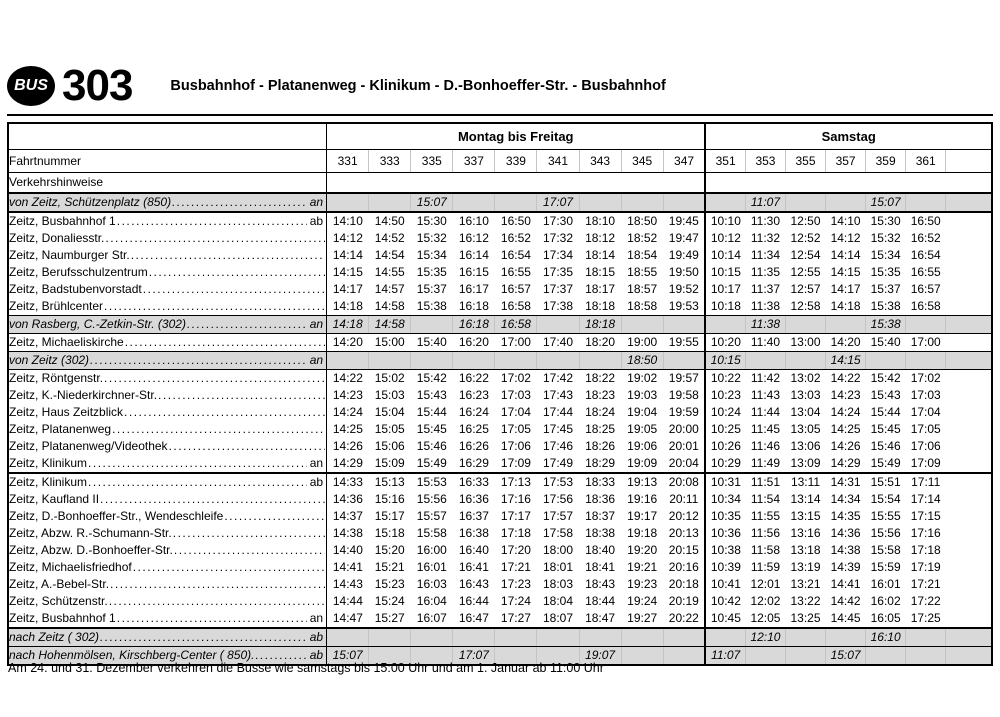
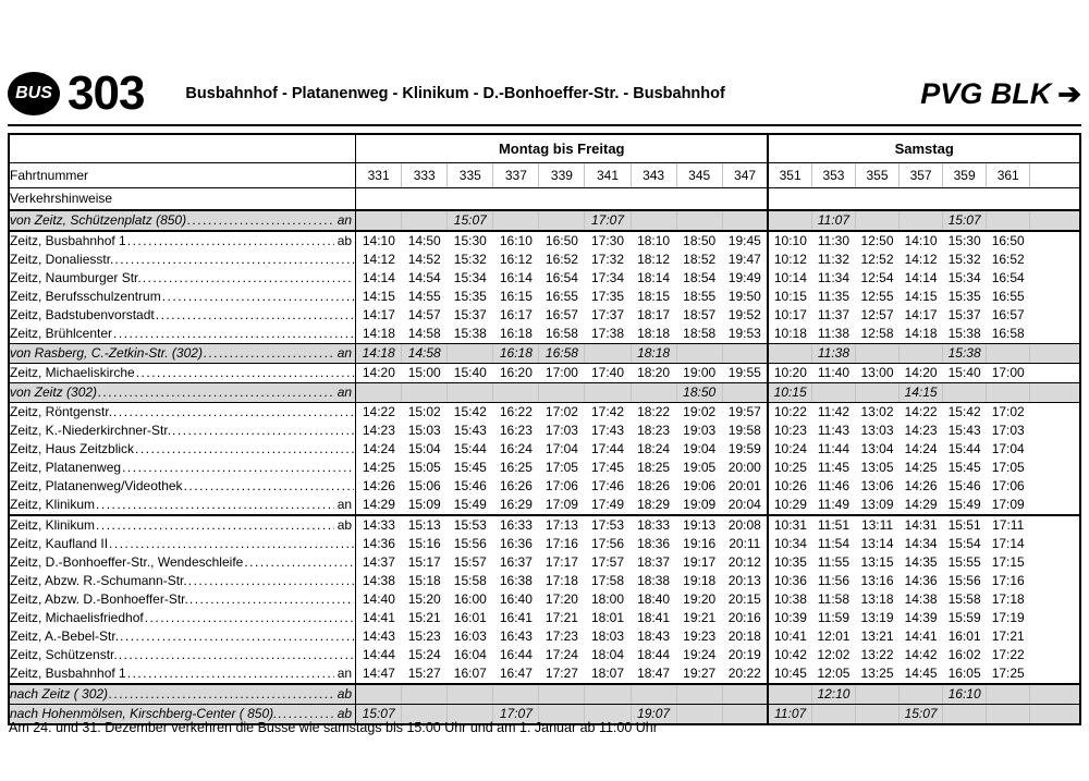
  BUS
  303
  Busbahnhof - Platanenweg - Klinikum - D.-Bonhoeffer-Str. - Busbahnhof
+ PVG BLK
+ ➔
  	Montag bis Freitag	Samstag
  Fahrtnummer	331	333	335	337	339	341	343	345	347	351	353	355	357	359	361
  Verkehrshinweise
  von Zeitz, Schützenplatz (850) an			15:07			17:07					11:07			15:07
  Zeitz, Busbahnhof 1 ab	14:10	14:50	15:30	16:10	16:50	17:30	18:10	18:50	19:45	10:10	11:30	12:50	14:10	15:30	16:50
  Zeitz, Donaliesstr.	14:12	14:52	15:32	16:12	16:52	17:32	18:12	18:52	19:47	10:12	11:32	12:52	14:12	15:32	16:52
  Zeitz, Naumburger Str.	14:14	14:54	15:34	16:14	16:54	17:34	18:14	18:54	19:49	10:14	11:34	12:54	14:14	15:34	16:54
  Zeitz, Berufsschulzentrum	14:15	14:55	15:35	16:15	16:55	17:35	18:15	18:55	19:50	10:15	11:35	12:55	14:15	15:35	16:55
  Zeitz, Badstubenvorstadt	14:17	14:57	15:37	16:17	16:57	17:37	18:17	18:57	19:52	10:17	11:37	12:57	14:17	15:37	16:57
  Zeitz, Brühlcenter	14:18	14:58	15:38	16:18	16:58	17:38	18:18	18:58	19:53	10:18	11:38	12:58	14:18	15:38	16:58
  von Rasberg, C.-Zetkin-Str. (302) an	14:18	14:58		16:18	16:58		18:18				11:38			15:38
  Zeitz, Michaeliskirche	14:20	15:00	15:40	16:20	17:00	17:40	18:20	19:00	19:55	10:20	11:40	13:00	14:20	15:40	17:00
  von Zeitz (302) an								18:50		10:15			14:15
  Zeitz, Röntgenstr.	14:22	15:02	15:42	16:22	17:02	17:42	18:22	19:02	19:57	10:22	11:42	13:02	14:22	15:42	17:02
  Zeitz, K.-Niederkirchner-Str.	14:23	15:03	15:43	16:23	17:03	17:43	18:23	19:03	19:58	10:23	11:43	13:03	14:23	15:43	17:03
  Zeitz, Haus Zeitzblick	14:24	15:04	15:44	16:24	17:04	17:44	18:24	19:04	19:59	10:24	11:44	13:04	14:24	15:44	17:04
  Zeitz, Platanenweg	14:25	15:05	15:45	16:25	17:05	17:45	18:25	19:05	20:00	10:25	11:45	13:05	14:25	15:45	17:05
  Zeitz, Platanenweg/Videothek	14:26	15:06	15:46	16:26	17:06	17:46	18:26	19:06	20:01	10:26	11:46	13:06	14:26	15:46	17:06
  Zeitz, Klinikum an	14:29	15:09	15:49	16:29	17:09	17:49	18:29	19:09	20:04	10:29	11:49	13:09	14:29	15:49	17:09
  Zeitz, Klinikum ab	14:33	15:13	15:53	16:33	17:13	17:53	18:33	19:13	20:08	10:31	11:51	13:11	14:31	15:51	17:11
  Zeitz, Kaufland II	14:36	15:16	15:56	16:36	17:16	17:56	18:36	19:16	20:11	10:34	11:54	13:14	14:34	15:54	17:14
  Zeitz, D.-Bonhoeffer-Str., Wendeschleife	14:37	15:17	15:57	16:37	17:17	17:57	18:37	19:17	20:12	10:35	11:55	13:15	14:35	15:55	17:15
  Zeitz, Abzw. R.-Schumann-Str.	14:38	15:18	15:58	16:38	17:18	17:58	18:38	19:18	20:13	10:36	11:56	13:16	14:36	15:56	17:16
  Zeitz, Abzw. D.-Bonhoeffer-Str.	14:40	15:20	16:00	16:40	17:20	18:00	18:40	19:20	20:15	10:38	11:58	13:18	14:38	15:58	17:18
  Zeitz, Michaelisfriedhof	14:41	15:21	16:01	16:41	17:21	18:01	18:41	19:21	20:16	10:39	11:59	13:19	14:39	15:59	17:19
  Zeitz, A.-Bebel-Str.	14:43	15:23	16:03	16:43	17:23	18:03	18:43	19:23	20:18	10:41	12:01	13:21	14:41	16:01	17:21
  Zeitz, Schützenstr.	14:44	15:24	16:04	16:44	17:24	18:04	18:44	19:24	20:19	10:42	12:02	13:22	14:42	16:02	17:22
  Zeitz, Busbahnhof 1 an	14:47	15:27	16:07	16:47	17:27	18:07	18:47	19:27	20:22	10:45	12:05	13:25	14:45	16:05	17:25
  nach Zeitz ( 302) ab											12:10			16:10
  nach Hohenmölsen, Kirschberg-Center ( 850). ab	15:07			17:07			19:07			11:07			15:07
  Am 24. und 31. Dezember verkehren die Busse wie samstags bis 15:00 Uhr und am 1. Januar ab 11:00 Uhr
